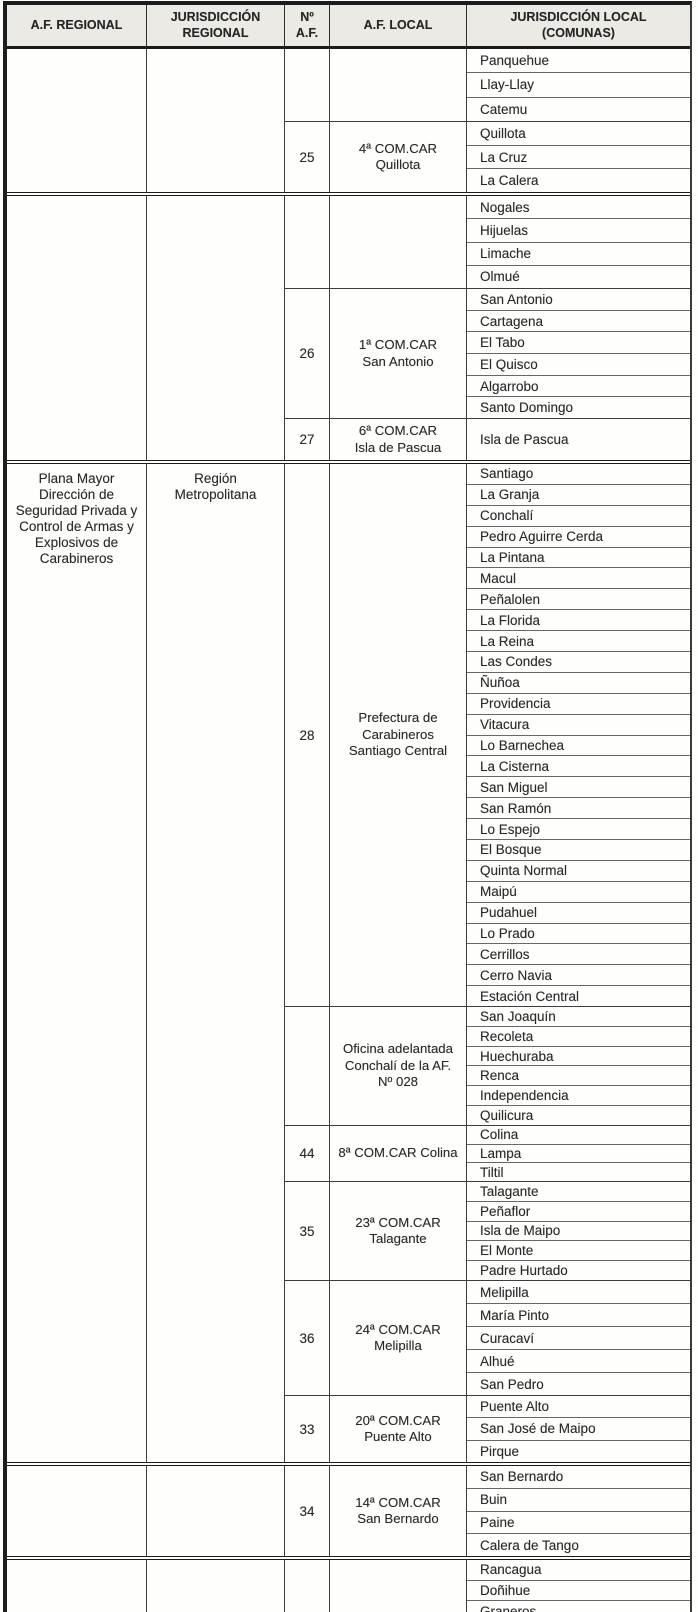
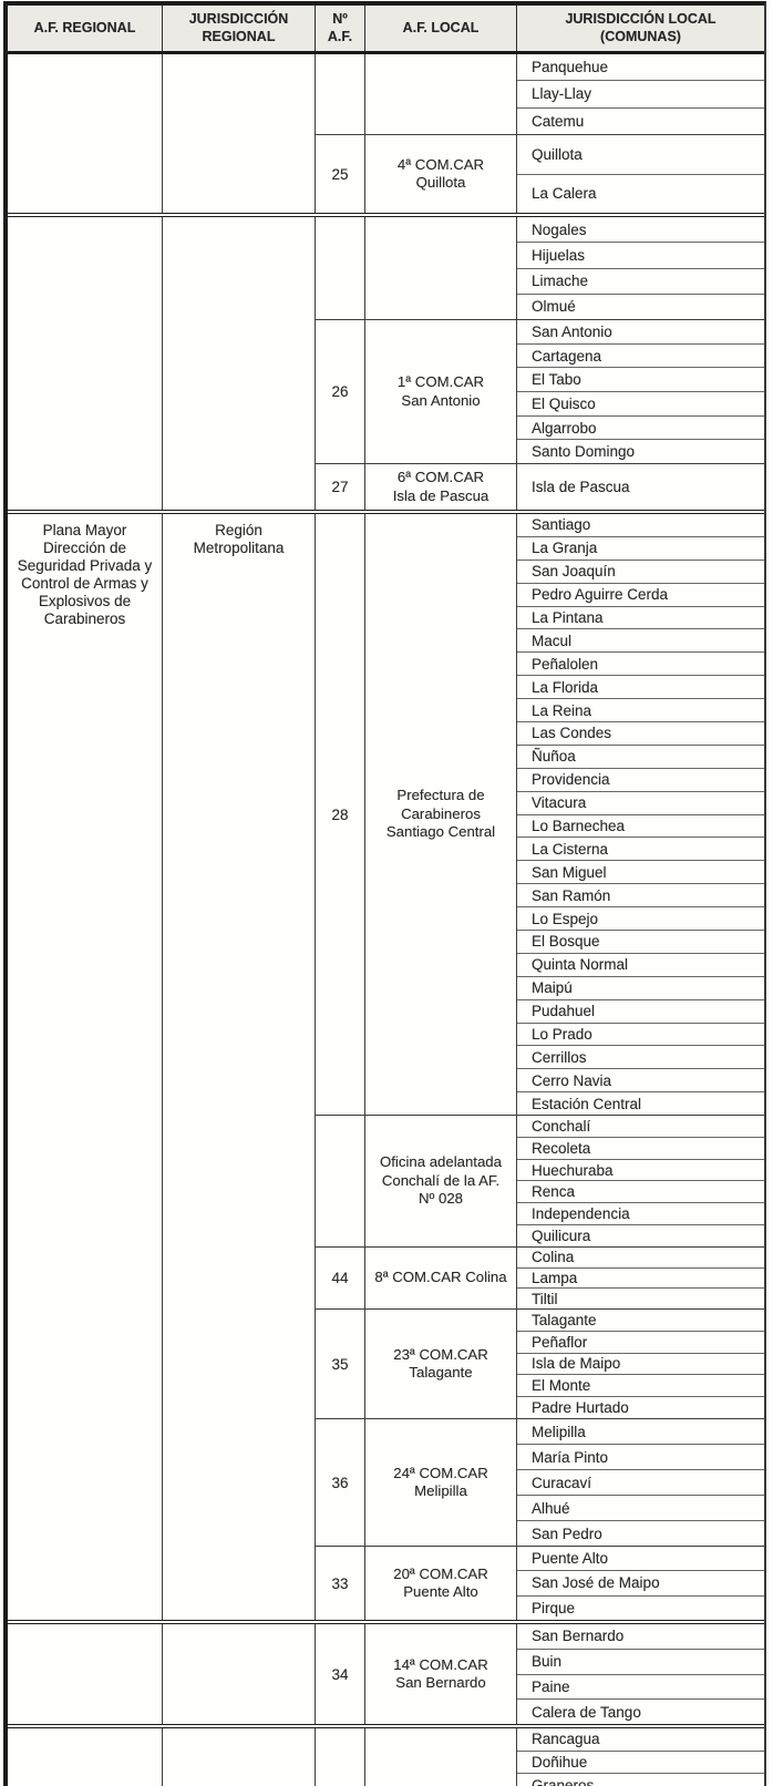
  A.F. REGIONAL
  JURISDICCIÓN
  REGIONAL
  Nº
  A.F.
  A.F. LOCAL
  JURISDICCIÓN LOCAL
  (COMUNAS)
  Panquehue
  Llay-Llay
  Catemu
  25
  4ª COM.CAR
  Quillota
  Quillota
- La Cruz
  La Calera
  Nogales
  Hijuelas
  Limache
  Olmué
  26
  1ª COM.CAR
  San Antonio
  San Antonio
  Cartagena
  El Tabo
  El Quisco
  Algarrobo
  Santo Domingo
  27
  6ª COM.CAR
  Isla de Pascua
  Isla de Pascua
  Plana Mayor
  Dirección de
  Seguridad Privada y
  Control de Armas y
  Explosivos de
  Carabineros
  Región
  Metropolitana
  28
  Prefectura de
  Carabineros
  Santiago Central
  Santiago
  La Granja
- Conchalí
+ San Joaquín
  Pedro Aguirre Cerda
  La Pintana
  Macul
  Peñalolen
  La Florida
  La Reina
  Las Condes
  Ñuñoa
  Providencia
  Vitacura
  Lo Barnechea
  La Cisterna
  San Miguel
  San Ramón
  Lo Espejo
  El Bosque
  Quinta Normal
  Maipú
  Pudahuel
  Lo Prado
  Cerrillos
  Cerro Navia
  Estación Central
  Oficina adelantada
  Conchalí de la AF.
  Nº 028
- San Joaquín
+ Conchalí
  Recoleta
  Huechuraba
  Renca
  Independencia
  Quilicura
  44
  8ª COM.CAR Colina
  Colina
  Lampa
  Tiltil
  35
  23ª COM.CAR
  Talagante
  Talagante
  Peñaflor
  Isla de Maipo
  El Monte
  Padre Hurtado
  36
  24ª COM.CAR
  Melipilla
  Melipilla
  María Pinto
  Curacaví
  Alhué
  San Pedro
  33
  20ª COM.CAR
  Puente Alto
  Puente Alto
  San José de Maipo
  Pirque
  34
  14ª COM.CAR
  San Bernardo
  San Bernardo
  Buin
  Paine
  Calera de Tango
  Rancagua
  Doñihue
  Graneros
